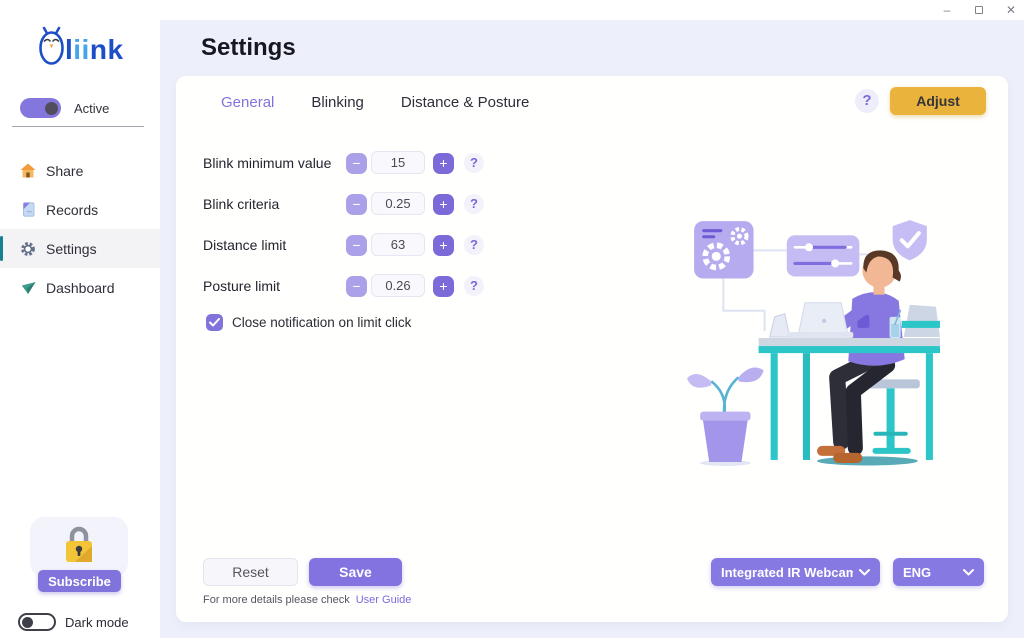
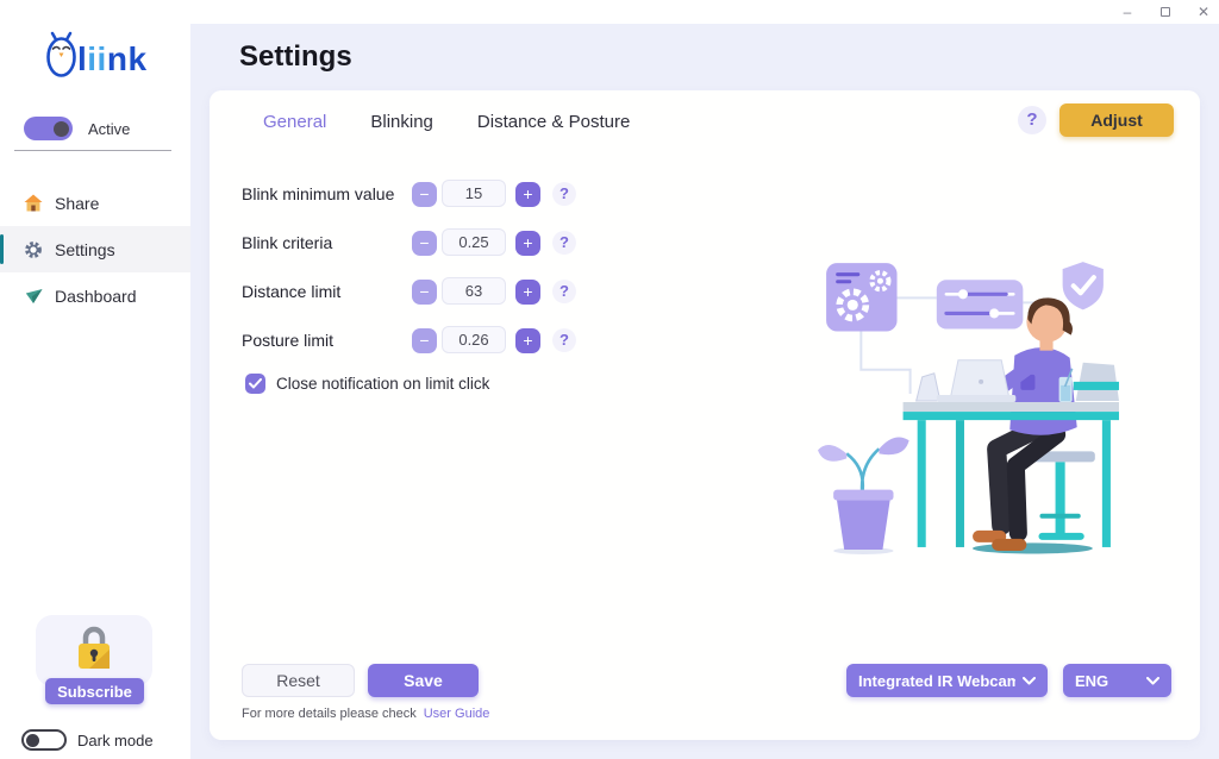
  –
  ✕
  liink
  Active
  Share
- Records
  Settings
  Dashboard
  Subscribe
  Dark mode
  Settings
  General
  Blinking
  Distance & Posture
  ?
  Adjust
  Blink minimum value
  −
  15
  +
  ?
  Blink criteria
  −
  0.25
  +
  ?
  Distance limit
  −
  63
  +
  ?
  Posture limit
  −
  0.26
  +
  ?
  Close notification on limit click
  Reset
  Save
  For more details please check User Guide
  Integrated IR Webcam
  ENG
